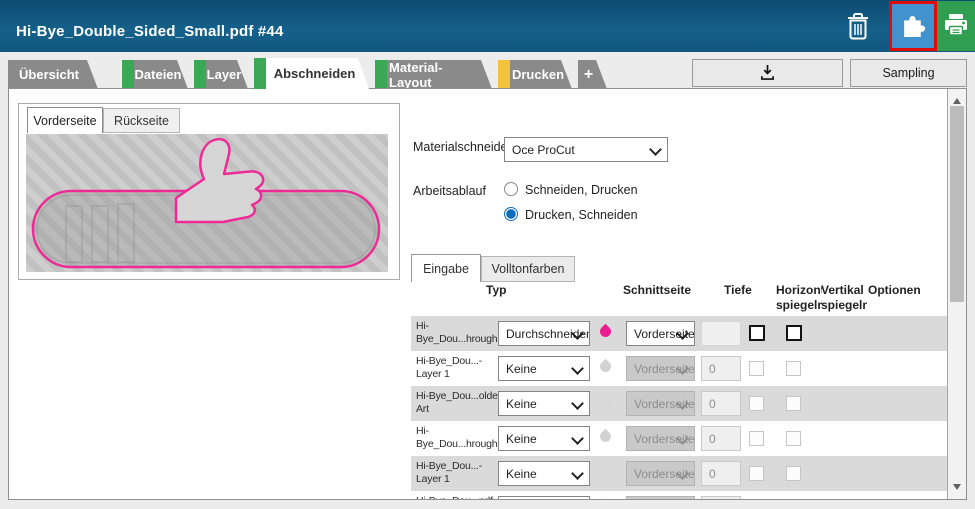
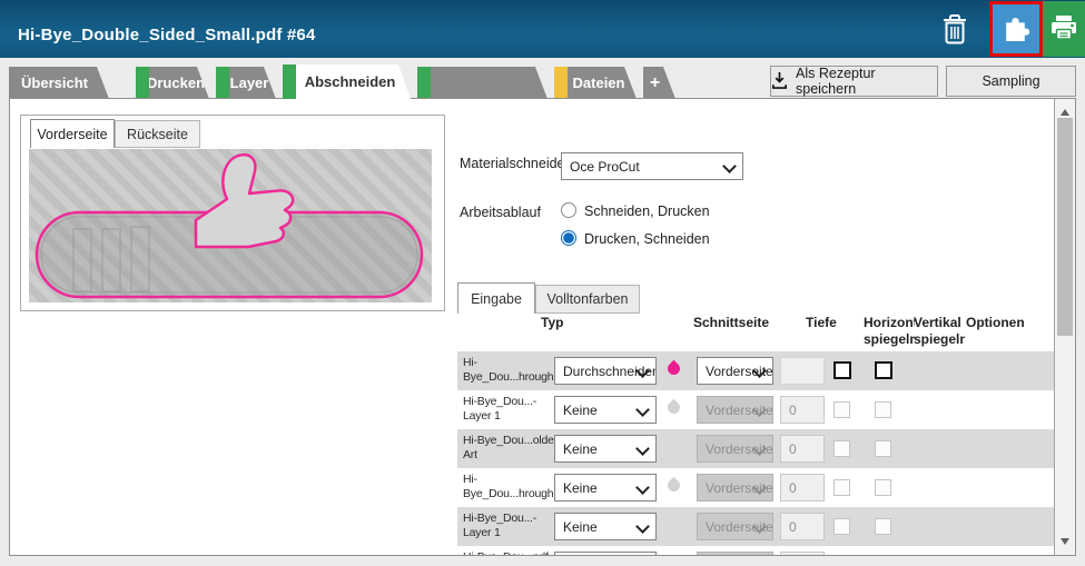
- Hi-Bye_Double_Sided_Small.pdf #44
+ Hi-Bye_Double_Sided_Small.pdf #64
  Übersicht
- Dateien
+ Drucken
  Layer
  Abschneiden
- Material-Layout
- Drucken
+ Dateien
  +
+ Als Rezeptur speichern
  Sampling
  Vorderseite
  Rückseite
  Materialschneid
  Oce ProCut
  Arbeitsablauf
  Schneiden, Drucken
  Drucken, Schneiden
  Eingabe
  Volltonfarben
  Typ
  Schnittseite
  Tiefe
  Horizon spiegeln
  Vertikal spiegeln
  Optionen
  Hi-
  Bye_Dou...hrough
  Durchschneide
  Vorderseite
  Hi-Bye_Dou...-
  Layer 1
  Keine
  Vorderseite
  0
  Hi-Bye_Dou...olde
  Art
  Keine
  Vorderseite
  0
  Hi-
  Bye_Dou...hrough
  Keine
  Vorderseite
  0
  Hi-Bye_Dou...-
  Layer 1
  Keine
  Vorderseite
  0
